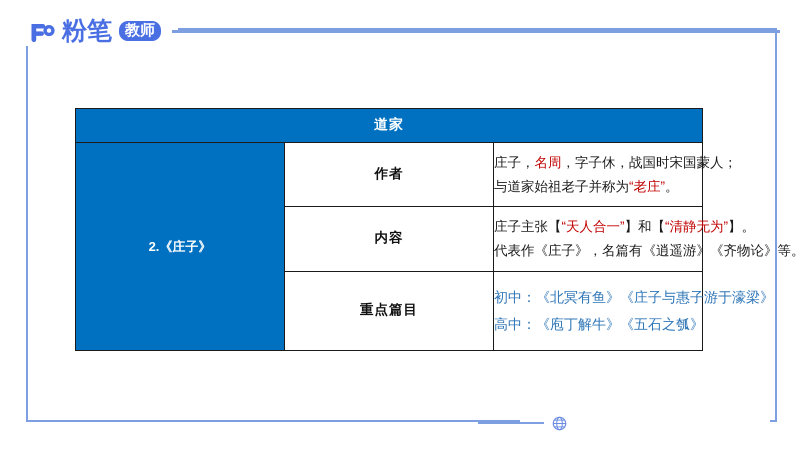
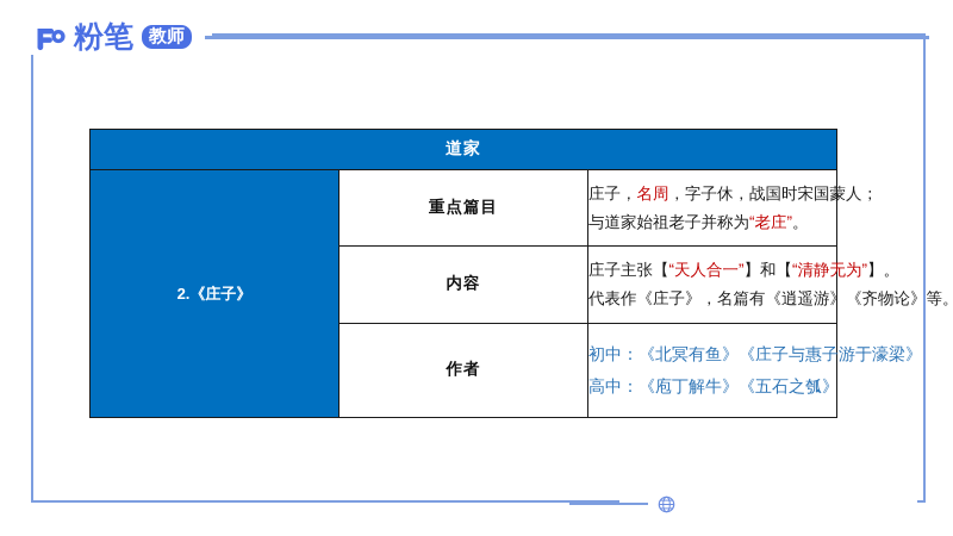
  粉笔
  教师
  道家
- 2.《庄子》	作者	庄子，名周，字子休，战国时宋国蒙人； 与道家始祖老子并称为“老庄”。
+ 2.《庄子》	重点篇目	庄子，名周，字子休，战国时宋国蒙人； 与道家始祖老子并称为“老庄”。
  内容	庄子主张【“天人合一”】和【“清静无为”】。 代表作《庄子》，名篇有《逍遥游》《齐物论》等。
- 重点篇目	初中：《北冥有鱼》《庄子与惠子游于濠梁》 高中：《庖丁解牛》《五石之瓠》
+ 作者	初中：《北冥有鱼》《庄子与惠子游于濠梁》 高中：《庖丁解牛》《五石之瓠》
